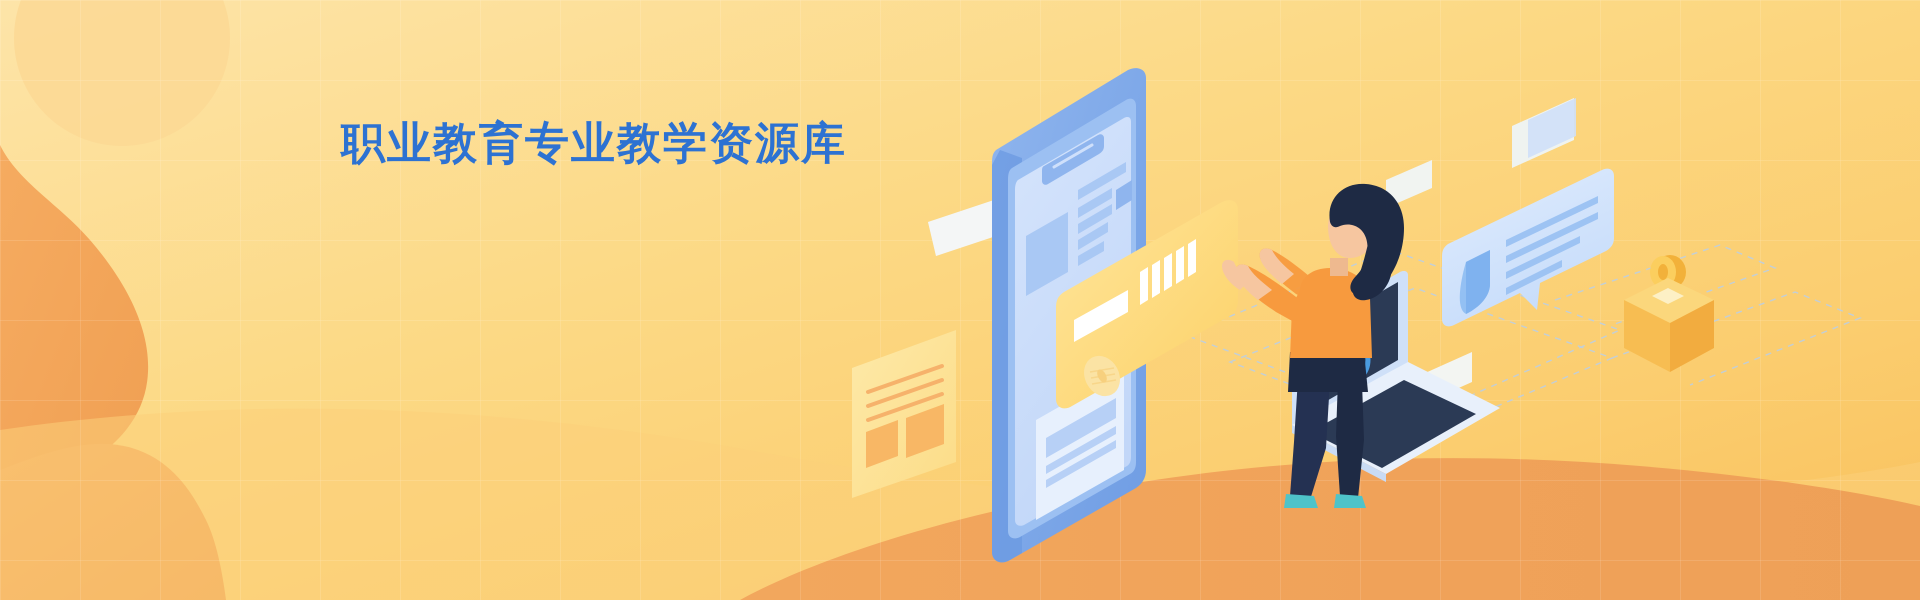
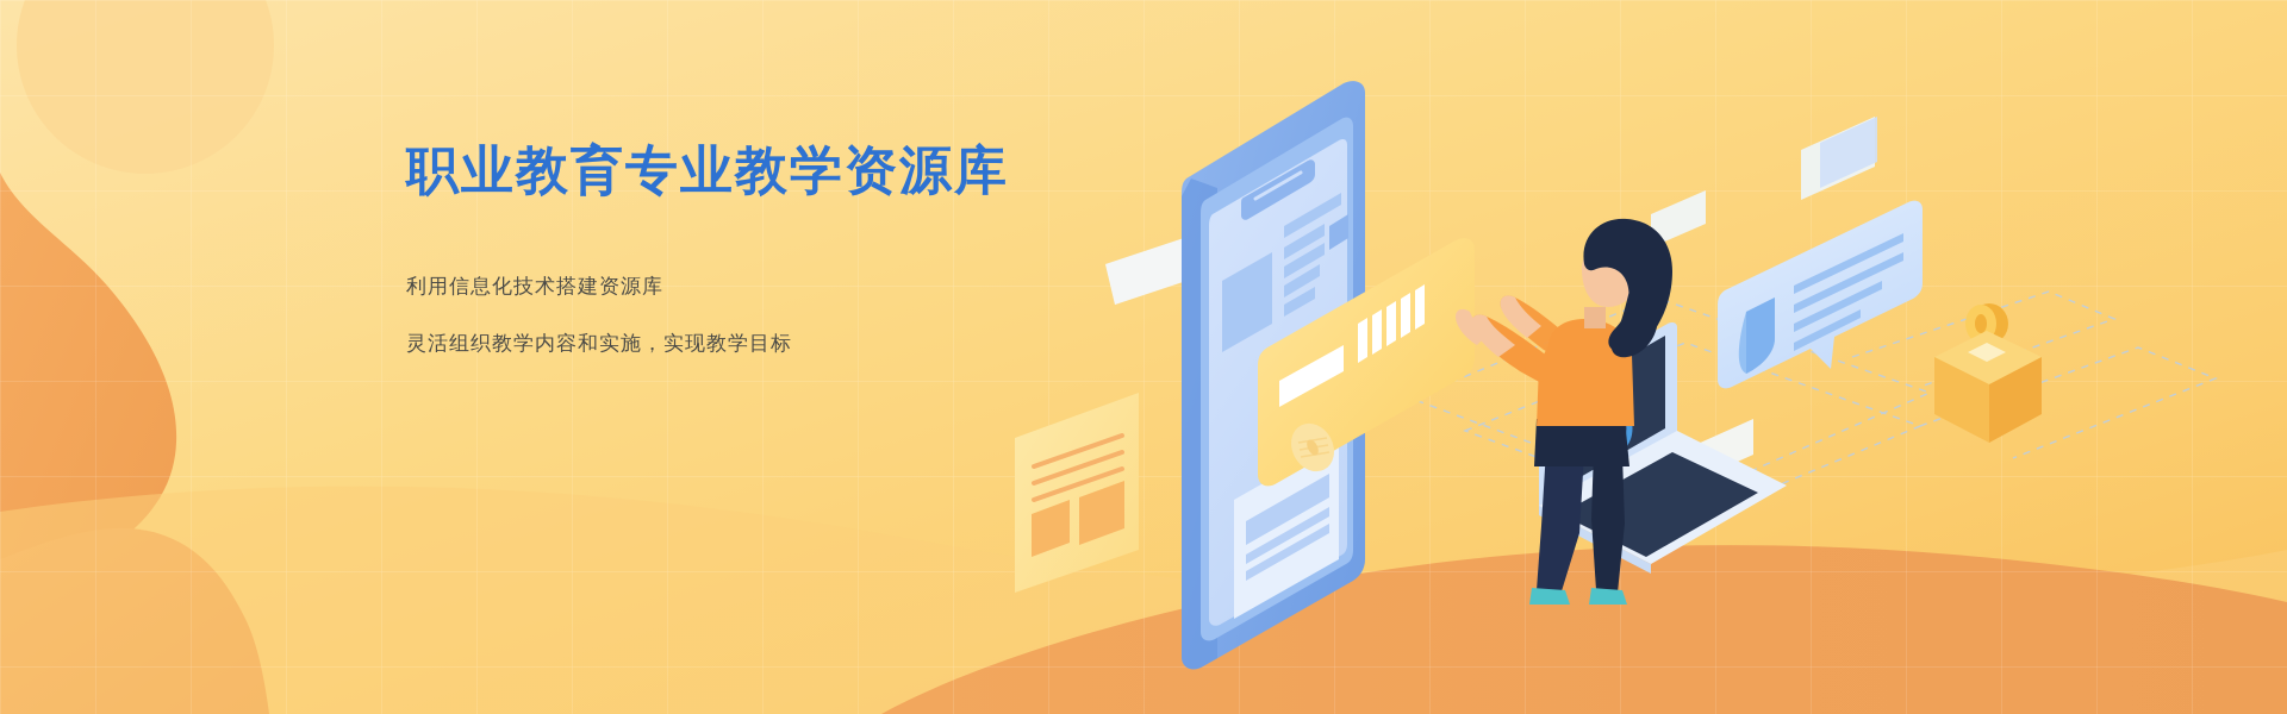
  职业教育专业教学资源库
+ 利用信息化技术搭建资源库
+ 灵活组织教学内容和实施，实现教学目标
